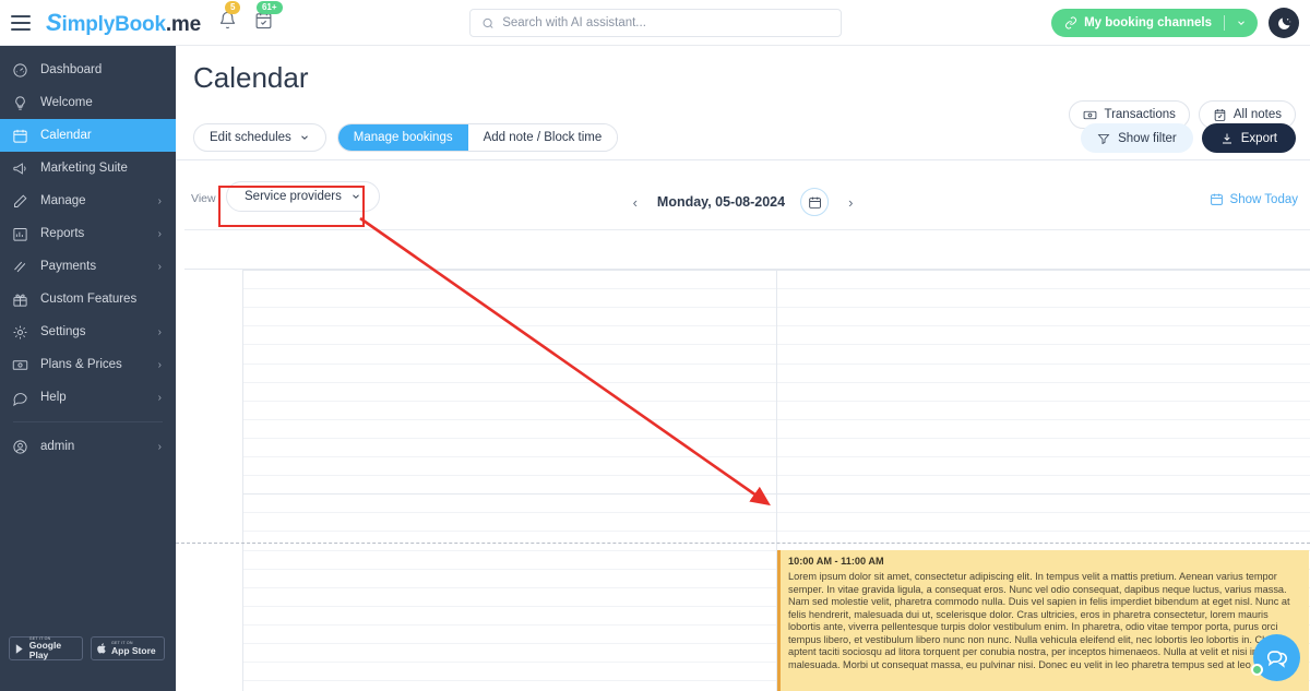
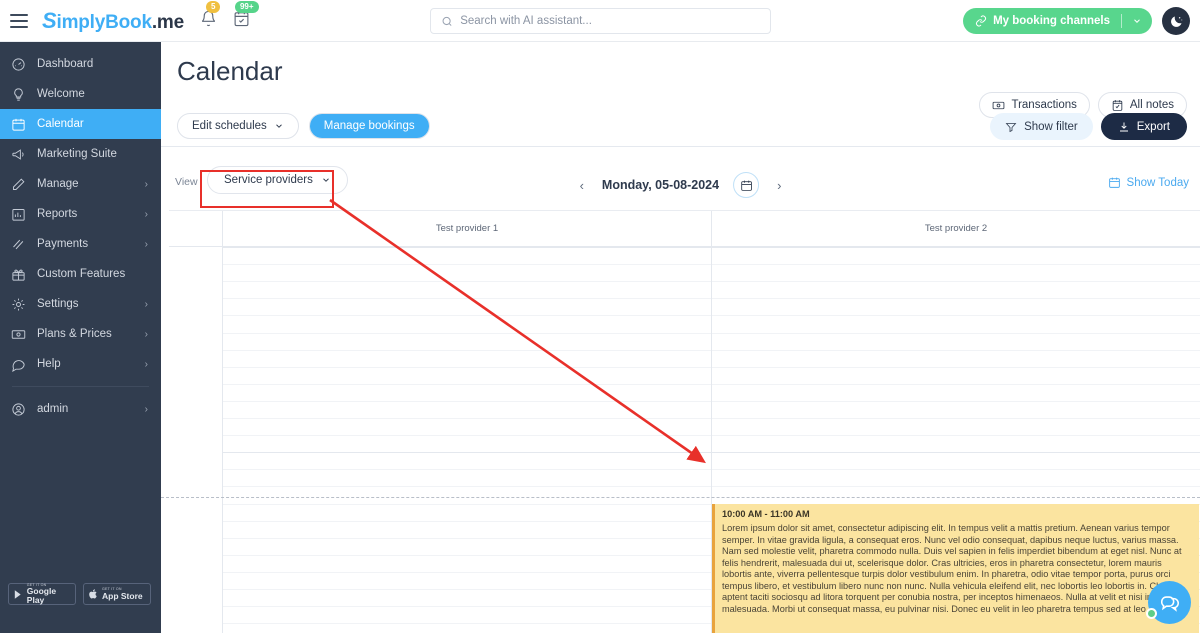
  S
  implyBook
  .me
  5
- 61+
+ 99+
  Search with AI assistant...
  My booking channels
  Dashboard
  Welcome
  Calendar
  Marketing Suite
  Manage
  ›
  Reports
  ›
  Payments
  ›
  Custom Features
  Settings
  ›
  Plans & Prices
  ›
  Help
  ›
  admin
  ›
  Google Play
  App Store
  Calendar
  Transactions
  All notes
  Edit schedules
  Manage bookings
- Add note / Block time
  Show filter
  Export
  View
  Service providers
  ‹
  Monday, 05-08-2024
  ›
  Show Today
+ Test provider 1
+ Test provider 2
  10:00 AM - 11:00 AM
  Lorem ipsum dolor sit amet, consectetur adipiscing elit. In tempus velit a mattis pretium. Aenean varius tempor semper. In vitae gravida ligula, a consequat eros. Nunc vel odio consequat, dapibus neque luctus, varius massa. Nam sed molestie velit, pharetra commodo nulla. Duis vel sapien in felis imperdiet bibendum at eget nisl. Nunc at felis hendrerit, malesuada dui ut, scelerisque dolor. Cras ultricies, eros in pharetra consectetur, lorem mauris lobortis ante, viverra pellentesque turpis dolor vestibulum enim. In pharetra, odio vitae tempor porta, purus orci tempus libero, et vestibulum libero nunc non nunc. Nulla vehicula eleifend elit, nec lobortis leo lobortis in. C aptent taciti sociosqu ad litora torquent per conubia nostra, per inceptos himenaeos. Nulla at velit et nisi i malesuada. Morbi ut consequat massa, eu pulvinar nisi. Donec eu velit in leo pharetra tempus sed at leo
